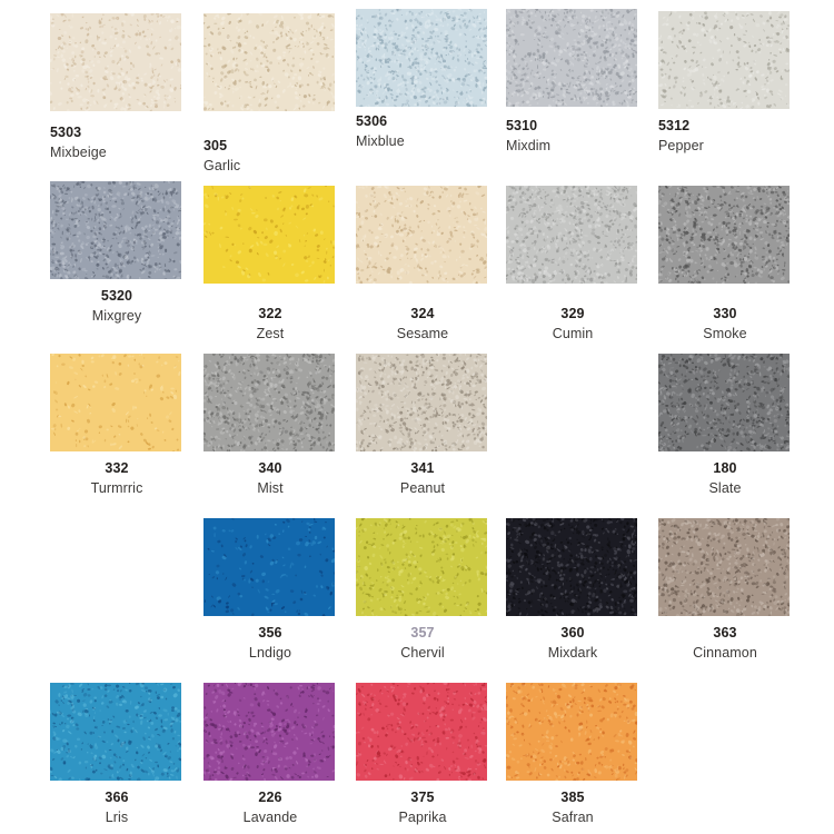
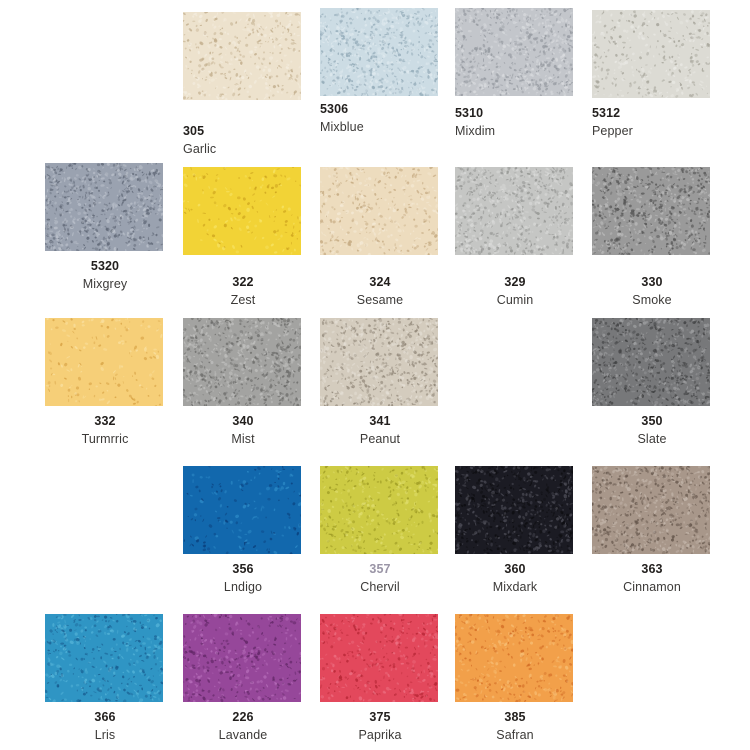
- 5303
- Mixbeige
  305
  Garlic
  5306
  Mixblue
  5310
  Mixdim
  5312
  Pepper
  5320
  Mixgrey
  322
  Zest
  324
  Sesame
  329
  Cumin
  330
  Smoke
  332
  Turmrric
  340
  Mist
  341
  Peanut
- 180
+ 350
  Slate
  356
  Lndigo
  357
  Chervil
  360
  Mixdark
  363
  Cinnamon
  366
  Lris
  226
  Lavande
  375
  Paprika
  385
  Safran
